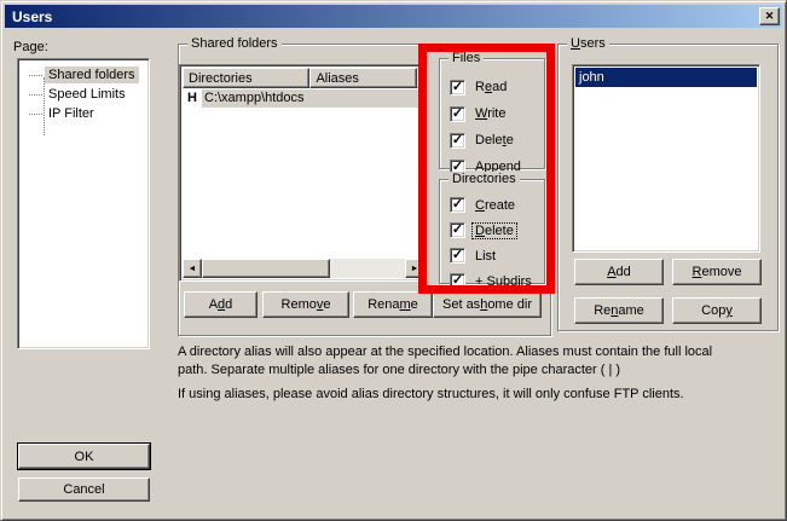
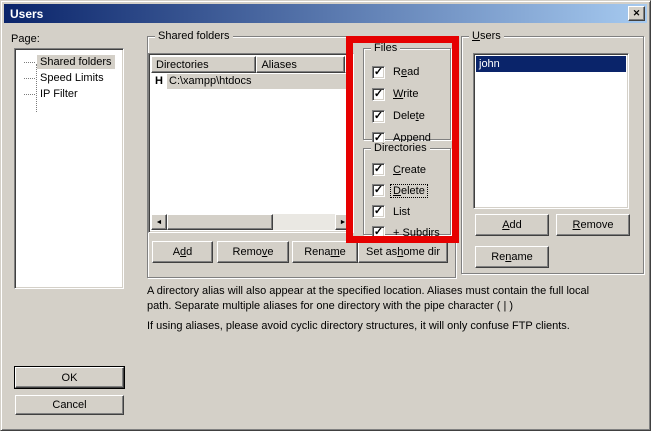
  Users
  ✕
  Page:
  Shared folders
  Speed Limits
  IP Filter
  Shared folders
  Directories
  Aliases
  H
  C:\xampp\htdocs
  Files
  ✓
  Read
  ✓
  Write
  ✓
  Delete
  ✓
  Append
  Directories
  ✓
  Create
  ✓
  Delete
  ✓
  List
  ✓
  + Subdirs
  A
  d
  d
  Remo
  v
  e
  Rena
  m
  e
  Set as
  h
  ome dir
  Users
  john
  A
  dd
  R
  emove
  Re
  n
  ame
- Cop
- y
  A directory alias will also appear at the specified location. Aliases must contain the full local
  path. Separate multiple aliases for one directory with the pipe character ( | )
- If using aliases, please avoid alias directory structures, it will only confuse FTP clients.
+ If using aliases, please avoid cyclic directory structures, it will only confuse FTP clients.
  OK
  Cancel
